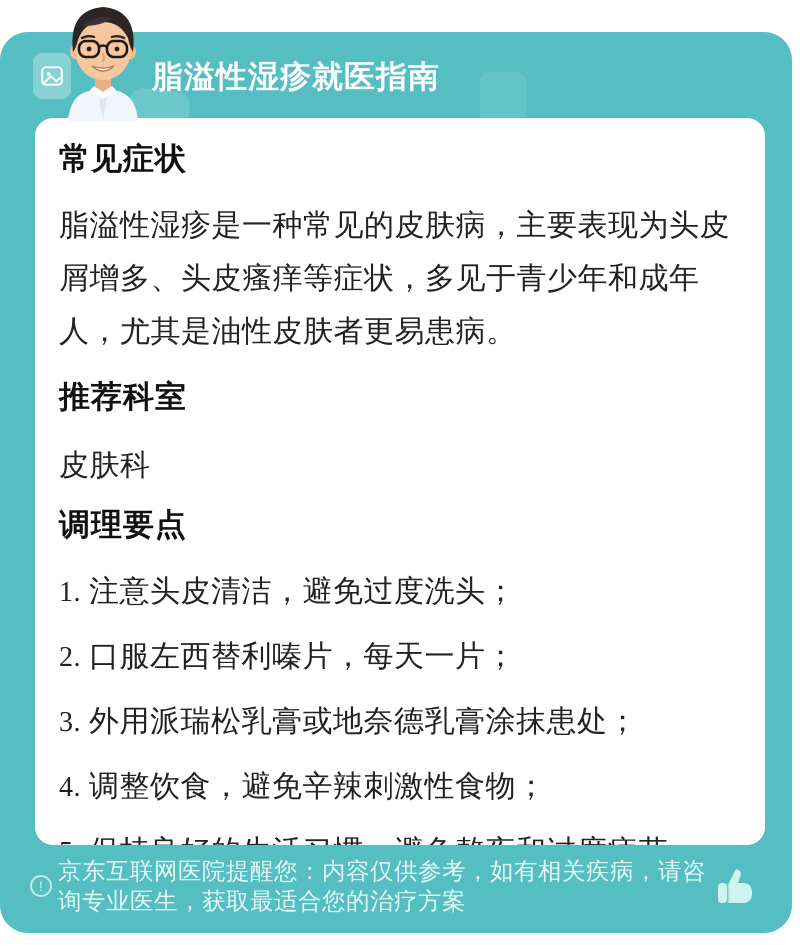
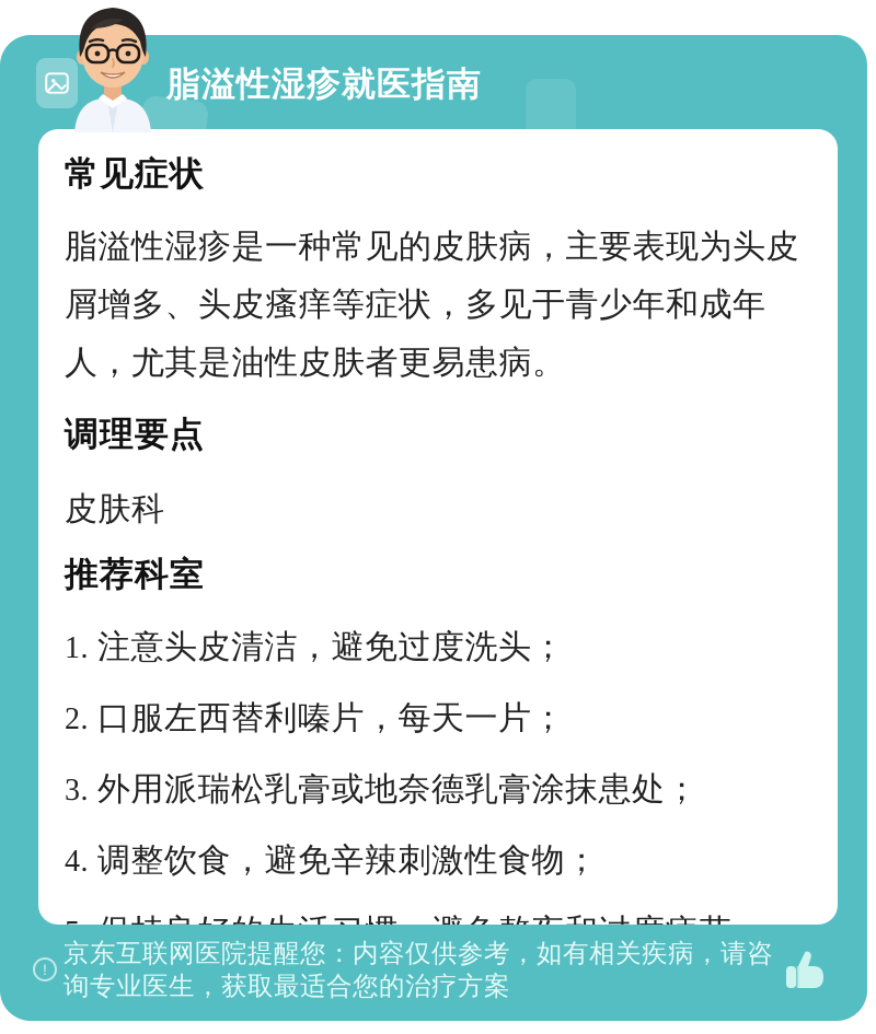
  脂溢性湿疹就医指南
  常见症状
  脂溢性湿疹是一种常见的皮肤病，主要表现为头皮屑增多、头皮瘙痒等症状，多见于青少年和成年人，尤其是油性皮肤者更易患病。
- 推荐科室
+ 调理要点
  皮肤科
- 调理要点
+ 推荐科室
  1. 注意头皮清洁，避免过度洗头；
  2. 口服左西替利嗪片，每天一片；
  3. 外用派瑞松乳膏或地奈德乳膏涂抹患处；
  4. 调整饮食，避免辛辣刺激性食物；
  !
  京东互联网医院提醒您：内容仅供参考，如有相关疾病，请咨询专业医生，获取最适合您的治疗方案
